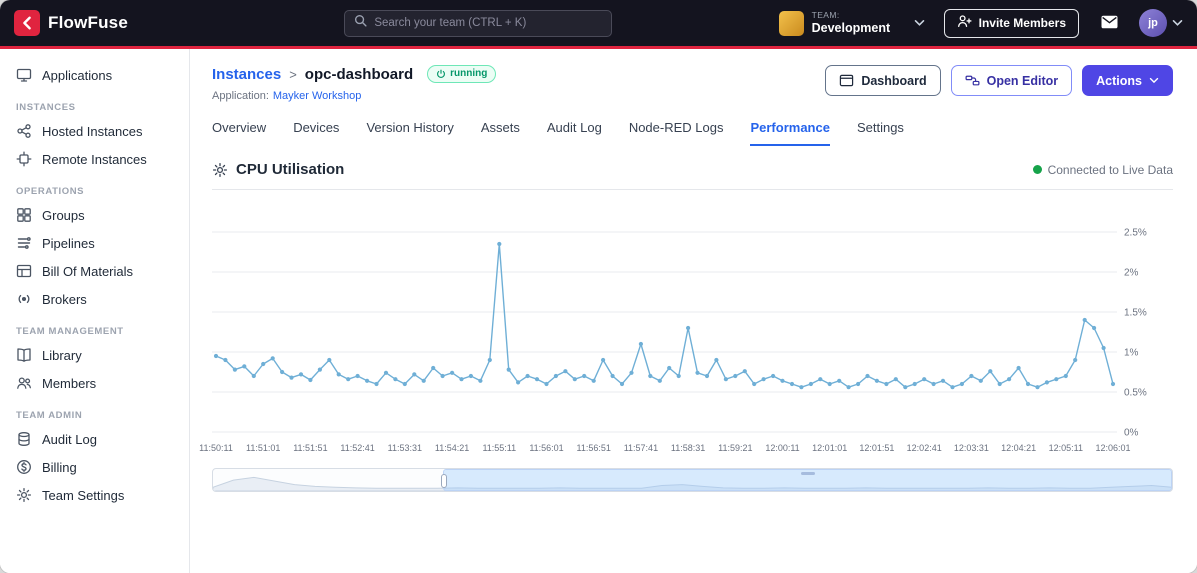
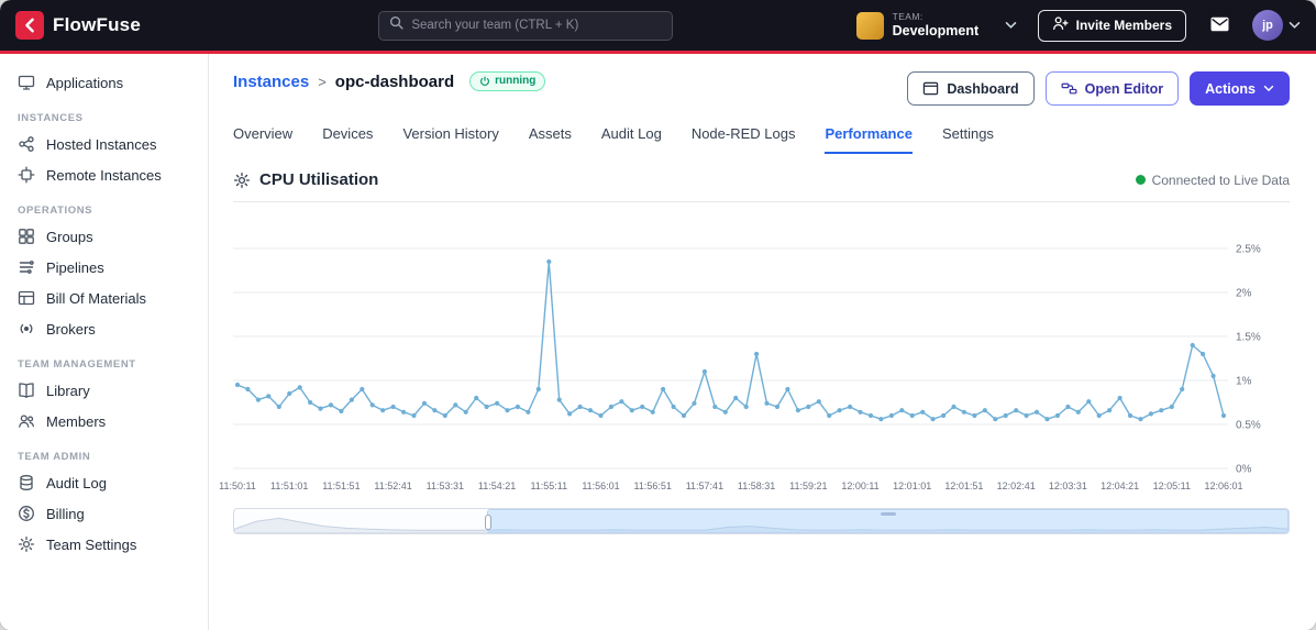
  FlowFuse
  Search your team (CTRL + K)
  TEAM:
  Development
  Invite Members
  jp
  Applications
  INSTANCES
  Hosted Instances
  Remote Instances
  OPERATIONS
  Groups
  Pipelines
  Bill Of Materials
  Brokers
  TEAM MANAGEMENT
  Library
  Members
  TEAM ADMIN
  Audit Log
  Billing
  Team Settings
  Instances
  >
  opc-dashboard
  running
- Application: Mayker Workshop
  Dashboard
  Open Editor
  Actions
  Overview
  Devices
  Version History
  Assets
  Audit Log
  Node-RED Logs
  Performance
  Settings
  CPU Utilisation
  Connected to Live Data
  0%
  0.5%
  1%
  1.5%
  2%
  2.5%
  11:50:11
  11:51:01
  11:51:51
  11:52:41
  11:53:31
  11:54:21
  11:55:11
  11:56:01
  11:56:51
  11:57:41
  11:58:31
  11:59:21
  12:00:11
  12:01:01
  12:01:51
  12:02:41
  12:03:31
  12:04:21
  12:05:11
  12:06:01
